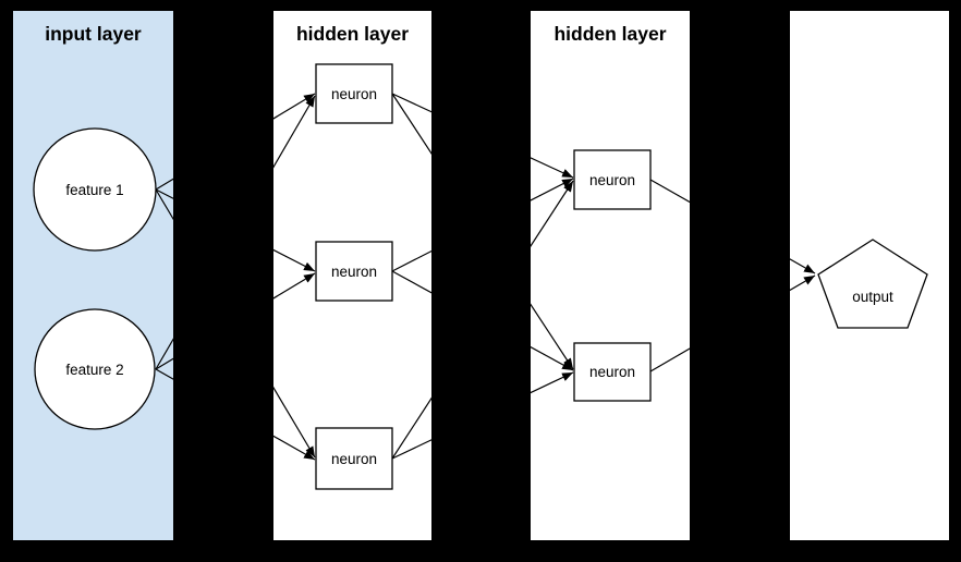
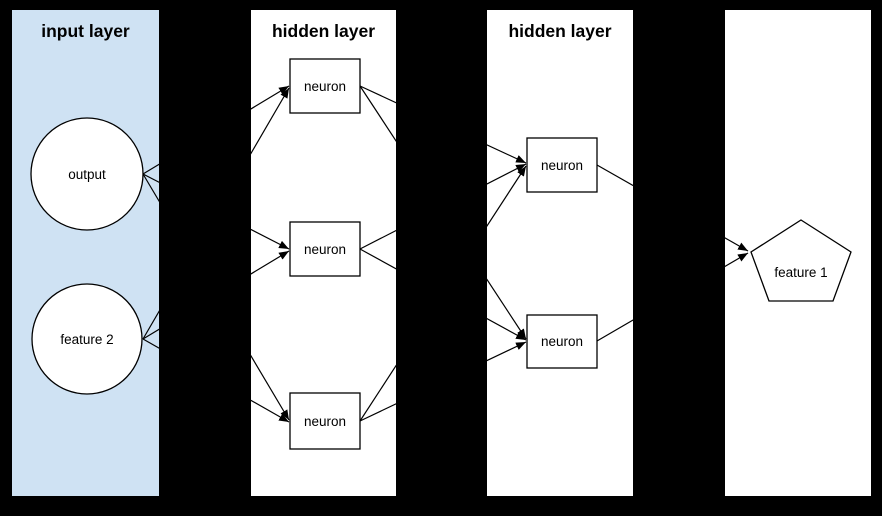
  input layer
  hidden layer
  hidden layer
- feature 1
+ output
  feature 2
  neuron
  neuron
  neuron
  neuron
  neuron
- output
+ feature 1
